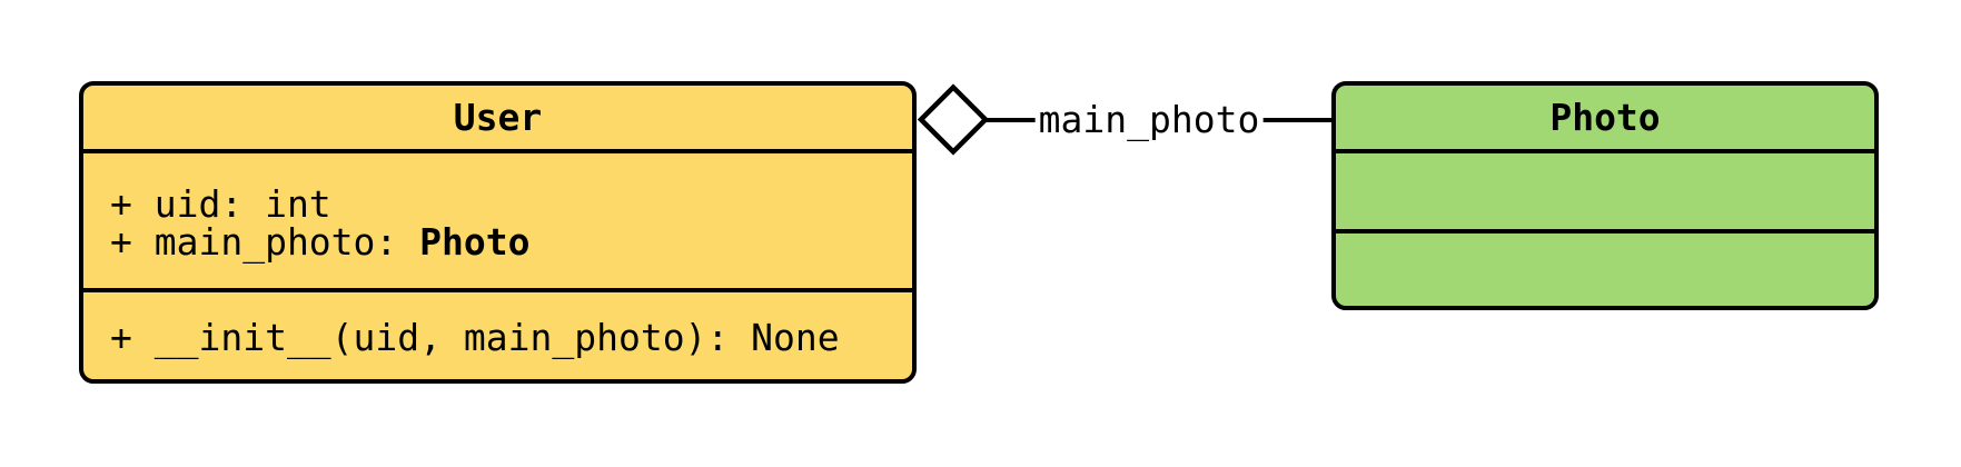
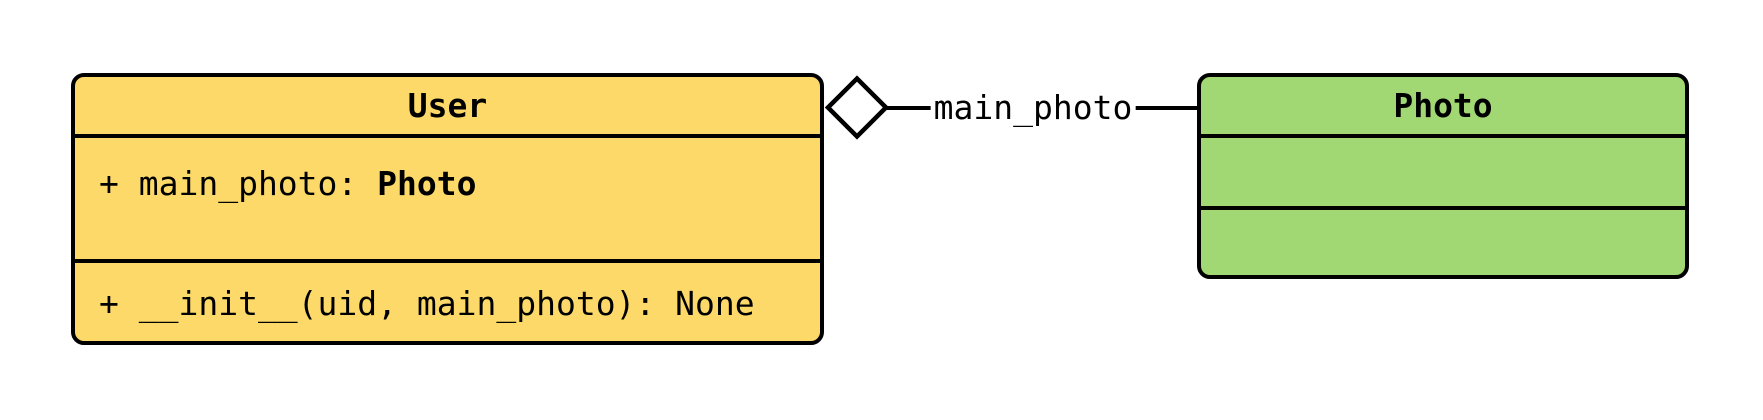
  User
- + uid: int
  + main_photo: Photo
  + __init__(uid, main_photo): None
  main_photo
  Photo
